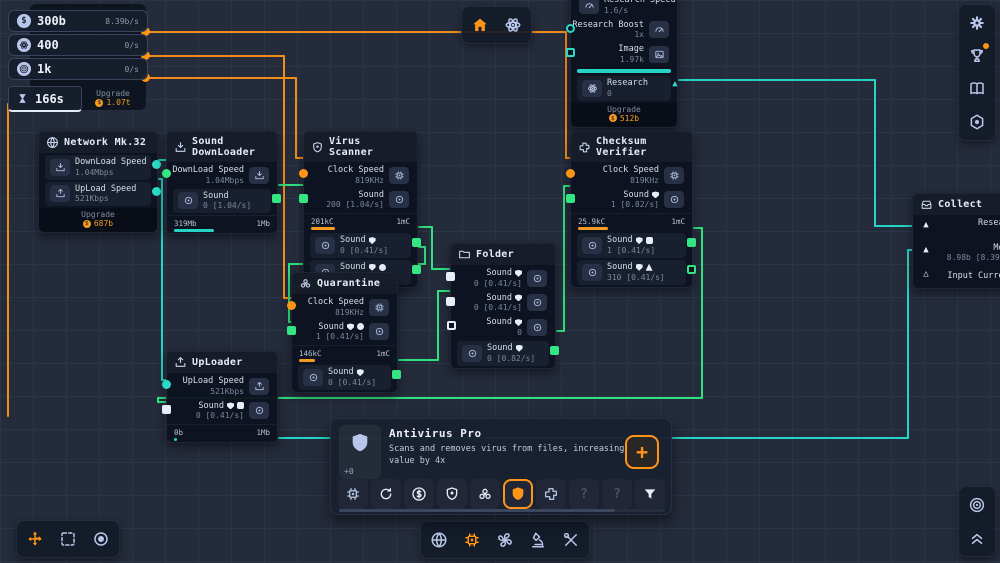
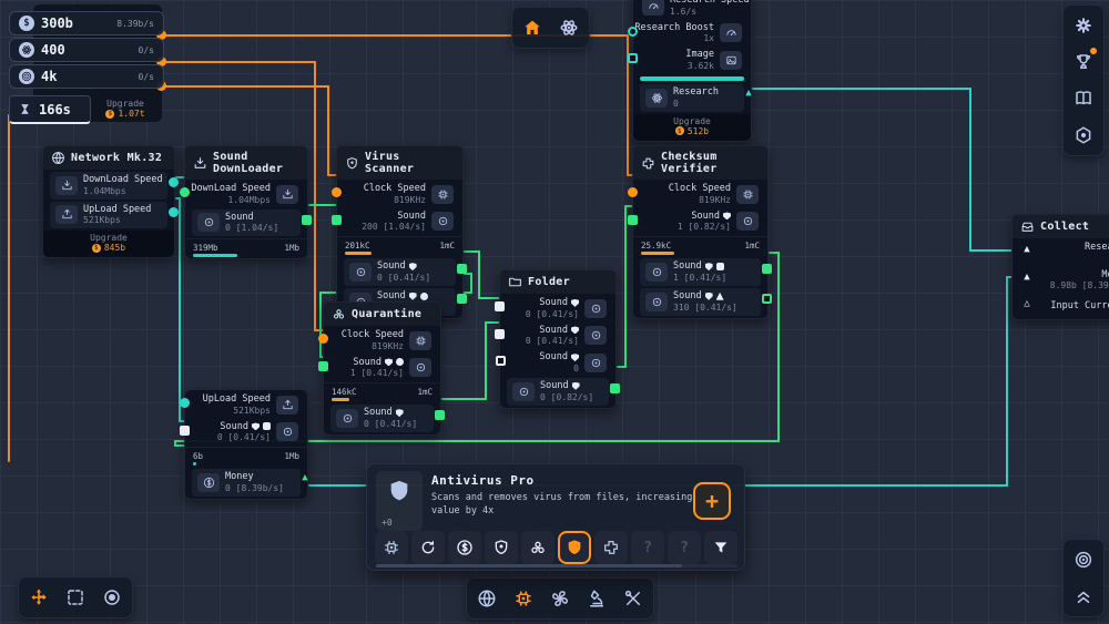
  Upgrade
  1.07t
  $
  300b
  8.39b/s
  400
  0/s
- 1k
+ 4k
  0/s
  166s
  Research Speed
  1.6/s
  Research Boost
  1x
  Image
- 1.97k
+ 3.62k
  Research
  0
  Upgrade
  512b
  Network Mk.32
  DownLoad Speed
  1.04Mbps
  UpLoad Speed
  521Kbps
  Upgrade
- 687b
+ 845b
  Sound DownLoader
  DownLoad Speed
  1.04Mbps
  Sound
  0 [1.04/s]
  319Mb
  1Mb
  Virus Scanner
  Clock Speed
  819KHz
  Sound
  200 [1.04/s]
  201kC
  1mC
  Sound
  0 [0.41/s]
  Sound
  Quarantine
  Clock Speed
  819KHz
  Sound
  1 [0.41/s]
  146kC
  1mC
  Sound
  0 [0.41/s]
  Folder
  Sound
  0 [0.41/s]
  Sound
  0 [0.41/s]
  Sound
  0
  Sound
  0 [0.82/s]
  Checksum Verifier
  Clock Speed
  819KHz
  Sound
  1 [0.82/s]
  25.9kC
  1mC
  Sound
  1 [0.41/s]
  Sound
  310 [0.41/s]
- UpLoader
  UpLoad Speed
  521Kbps
  Sound
  0 [0.41/s]
- 0b
+ 6b
  1Mb
+ Money
+ 0 [8.39b/s]
  Collect
  8.98b [8.39
  +0
  Antivirus Pro
  Scans and removes virus from files, increasing value by 4x
  +
  ?
  ?
